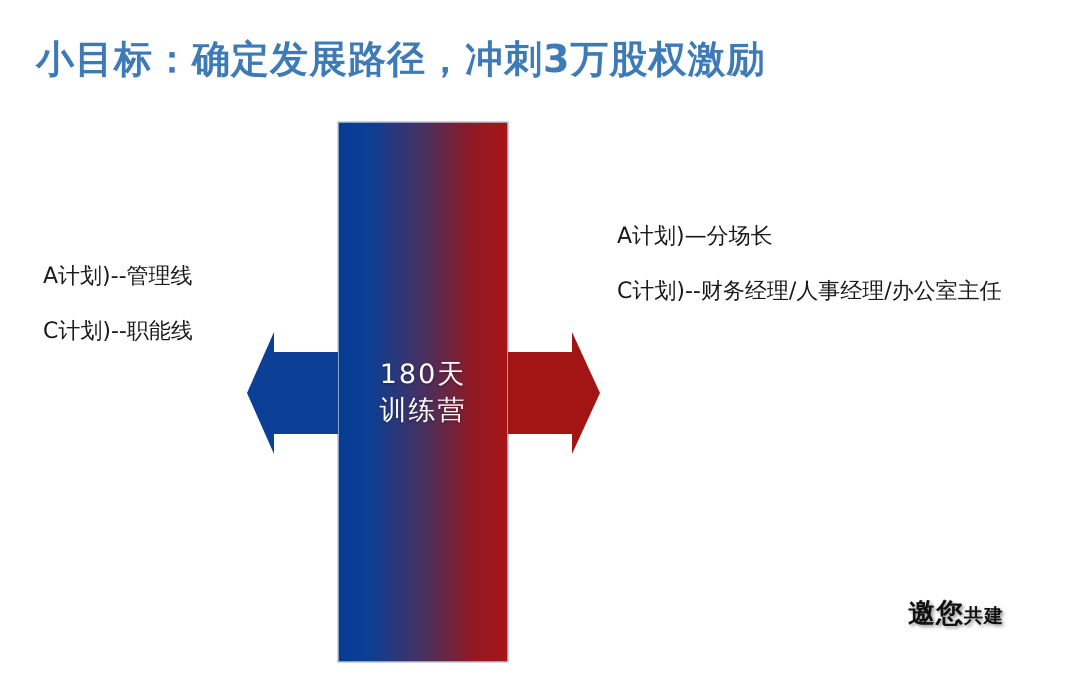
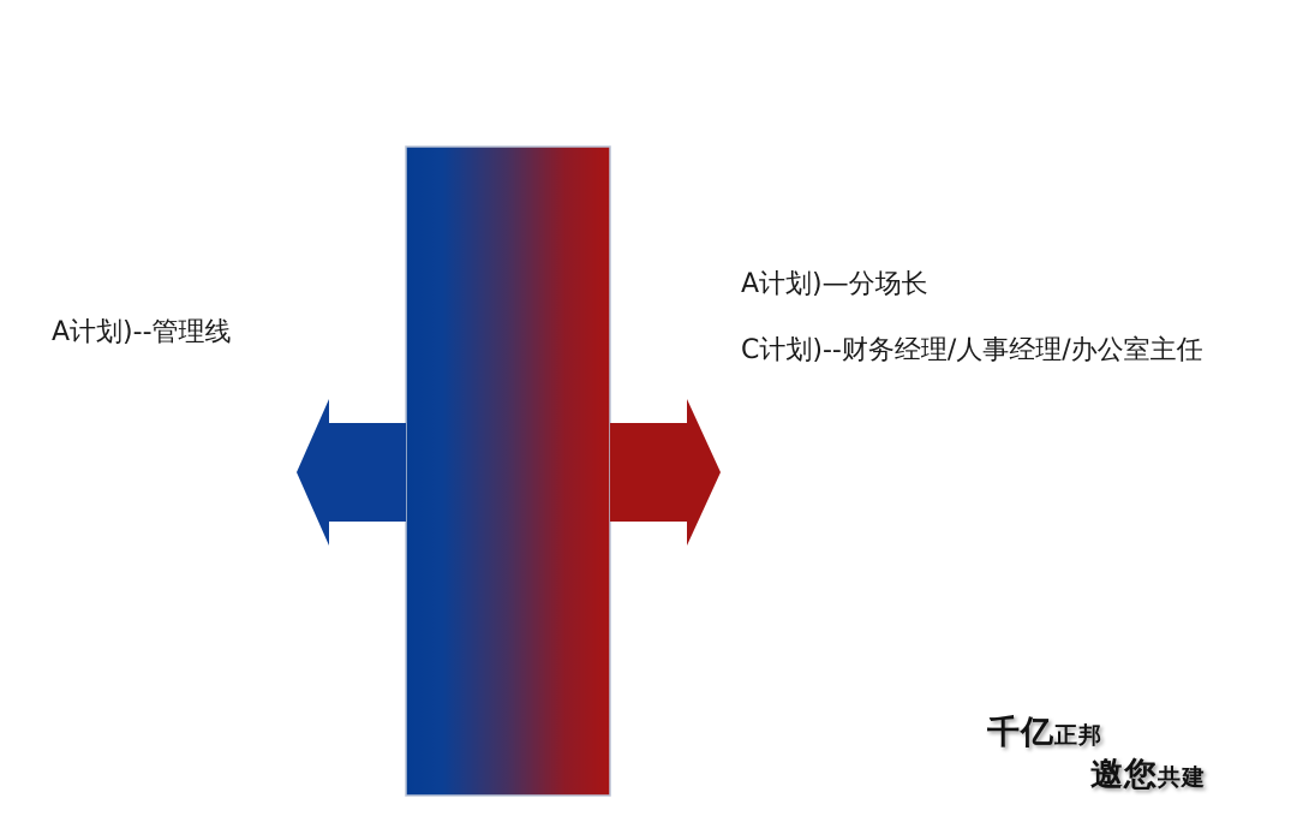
- 小目标：确定发展路径，冲刺3万股权激励
- 180天
- 训练营
  A计划)--管理线
- C计划)--职能线
  A计划)—分场长
  C计划)--财务经理/人事经理/办公室主任
+ 千亿正邦
  邀您共建
